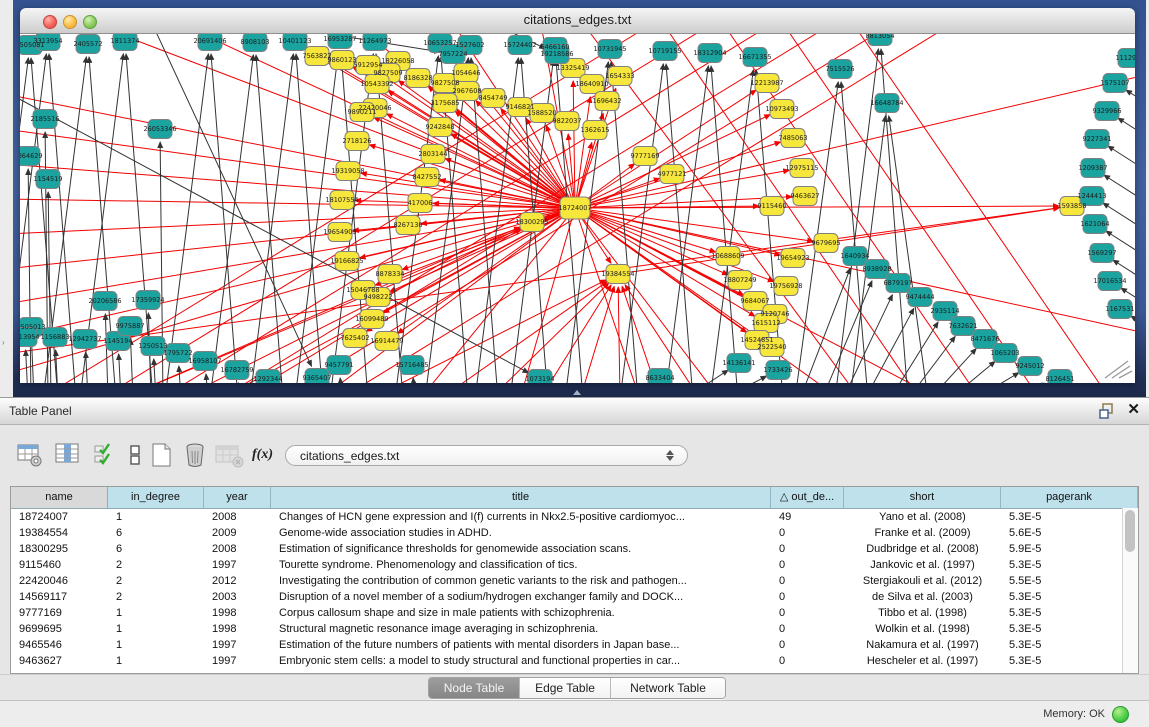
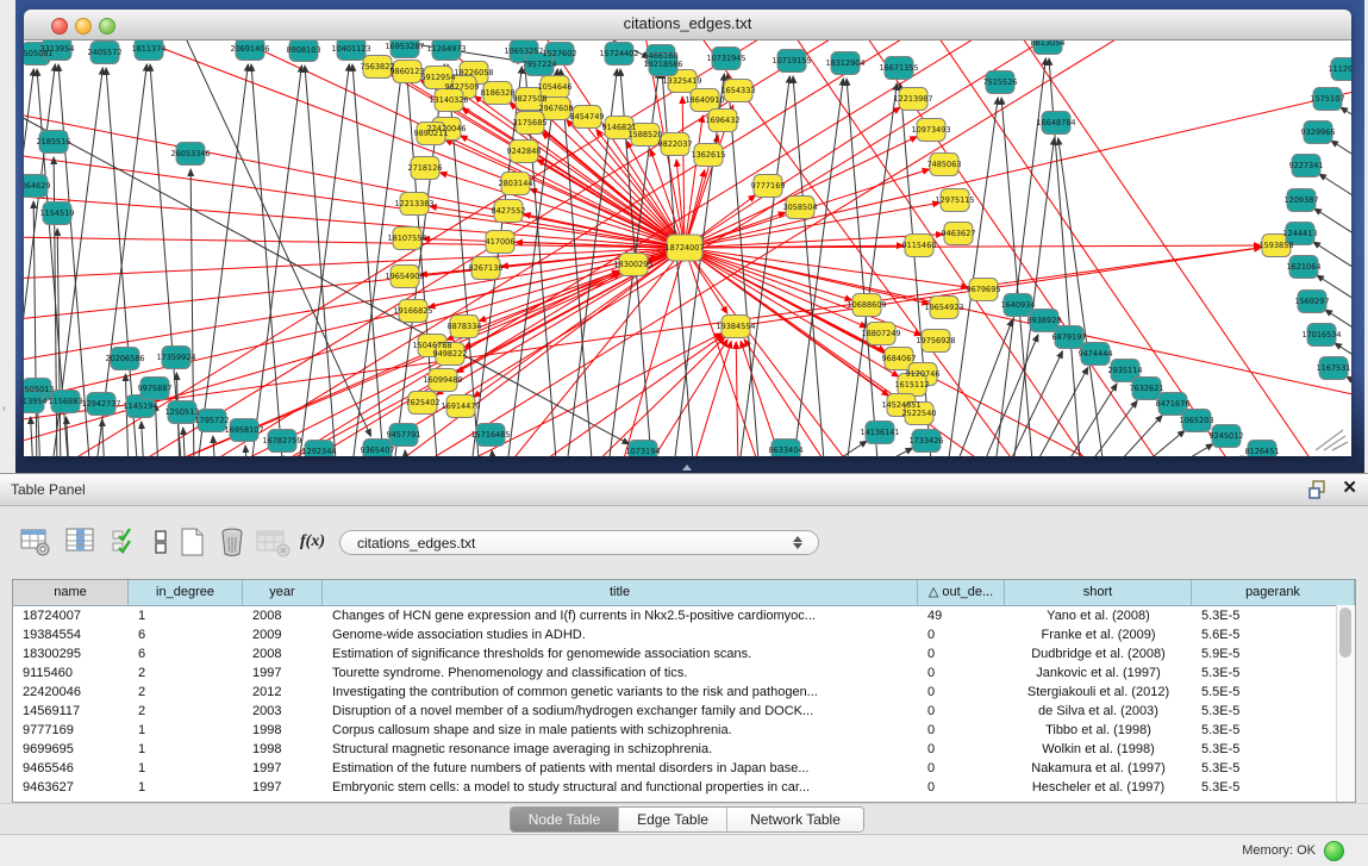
  ›
  citations_edges.txt
  18724007
  18226058
  9827509
  8186328
  9827508
  1054646
  2967608
  3175685
  8454749
  9146821
  1588520
  9822037
  1362615
  13325419
  18640910
  1696432
  9242848
  2803144
  8427552
  417006
  8267130
  18300295
  19654903
  9860123
  5912954
- 10543392
+ 13140326
  22420046
  9890211
  2718126
- 19319058
+ 12213383
  18107554
  7563822
  12213987
  10973493
  7485063
  12975115
  9463627
  9115460
  9777169
- 4977121
+ 3058504
  19384554
  10688609
  18807249
  19654923
  19756928
  9684067
  9120746
  1615112
  14524851
  2522540
  9679695
  19166825
  8878334
  15046788
  9498222
  16099489
  7625402
  16914479
  1654333
  1593858
  505081
  3313954
  2405572
  1811374
  20691406
  8908103
  10401123
  16953287
  11264973
  10653257
  1527602
  15724402
  6466160
  10731945
  10719155
  18312904
  16671355
  7515526
  8813054
  7957224
  19218586
  16648784
  26053346
  2185516
  064629
  1154519
  505013
  13954
  1156883
  12942737
  1145194
  9975887
  1250513
  1795722
  16958107
  16782759
  1292344
  20206586
  17359924
  9457791
  15716485
  9365407
  1073194
  8633404
  14136141
  1733426
  1640934
  8938928
  6879197
  9474444
  2935114
  7632621
  8471676
  1065203
  9245012
  8126451
  11129
  1575107
  9329966
  9227341
  1209387
  1244413
  1621064
  1569297
  17016534
  1167531
  Table Panel
  ✕
  f(x)
  citations_edges.txt
  name
  in_degree
  year
  title
  △ out_de...
  short
  pagerank
  18724007
  1
  2008
  Changes of HCN gene expression and I(f) currents in Nkx2.5-positive cardiomyoc...
  49
  Yano et al. (2008)
  5.3E-5
  19384554
  6
  2009
  Genome-wide association studies in ADHD.
  0
  Franke et al. (2009)
  5.6E-5
  18300295
  6
  2008
  Estimation of significance thresholds for genomewide association scans.
  0
  Dudbridge et al. (2008)
  5.9E-5
  9115460
  2
  1997
  Tourette syndrome. Phenomenology and classification of tics.
  0
  Jankovic et al. (1997)
  5.3E-5
  22420046
  2
  2012
  Investigating the contribution of common genetic variants to the risk and pathogen...
  0
  Stergiakouli et al. (2012)
  5.5E-5
  14569117
  2
  2003
  Disruption of a novel member of a sodium/hydrogen exchanger family and DOCK...
  0
  de Silva et al. (2003)
  5.3E-5
  9777169
  1
  1998
  Corpus callosum shape and size in male patients with schizophrenia.
  0
  Tibbo et al. (1998)
  5.3E-5
  9699695
  1
  1998
  Structural magnetic resonance image averaging in schizophrenia.
  0
  Wolkin et al. (1998)
  5.3E-5
  9465546
  1
  1997
  Estimation of the future numbers of patients with mental disorders in Japan base...
  0
  Nakamura et al. (1997)
  5.3E-5
  9463627
  1
  1997
  Embryonic stem cells: a model to study structural and functional properties in car...
  0
  Hescheler et al. (1997)
  5.3E-5
  Node Table
  Edge Table
  Network Table
  Memory: OK
